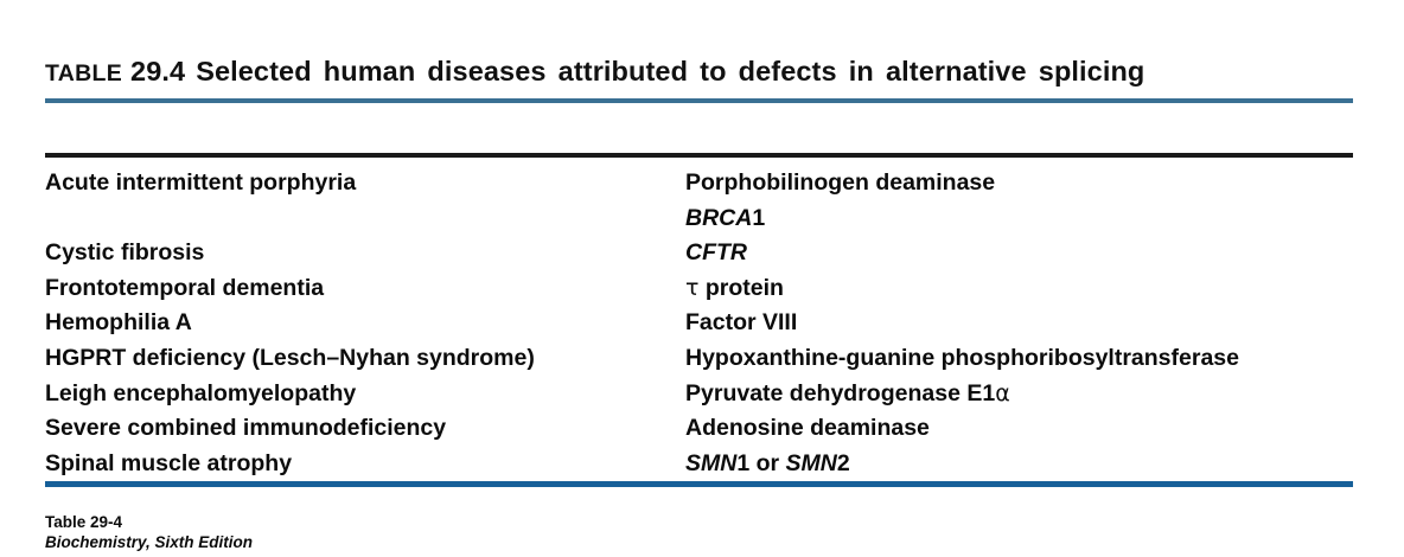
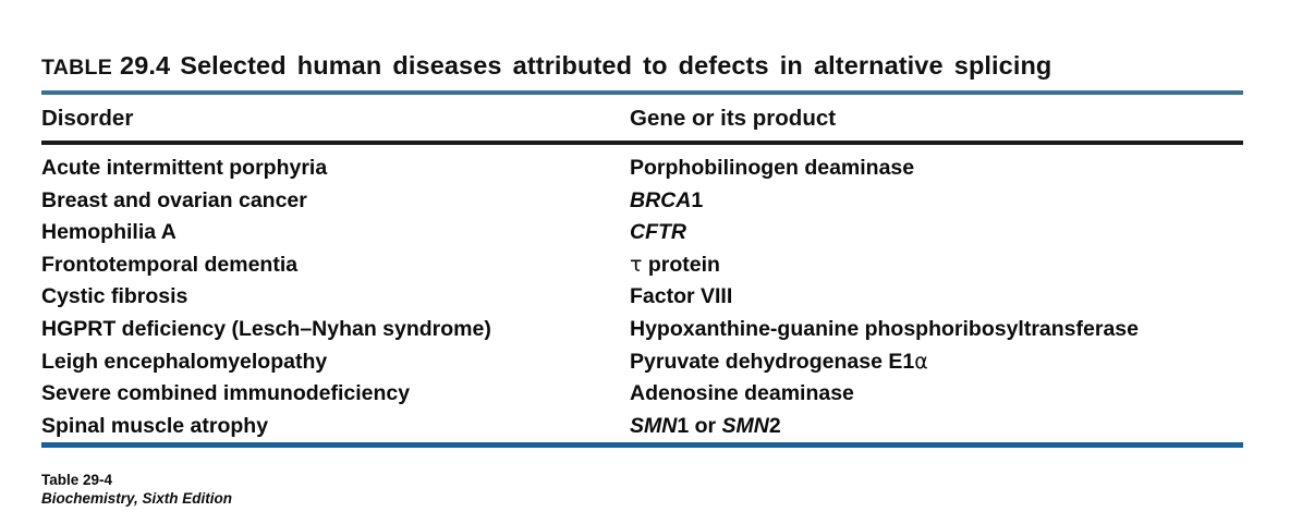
  TABLE 29.4 Selected human diseases attributed to defects in alternative splicing
+ Disorder
+ Gene or its product
  Acute intermittent porphyria
  Porphobilinogen deaminase
+ Breast and ovarian cancer
  BRCA1
- Cystic fibrosis
+ Hemophilia A
  CFTR
  Frontotemporal dementia
  τ protein
- Hemophilia A
+ Cystic fibrosis
  Factor VIII
  HGPRT deficiency (Lesch–Nyhan syndrome)
  Hypoxanthine-guanine phosphoribosyltransferase
  Leigh encephalomyelopathy
  Pyruvate dehydrogenase E1α
  Severe combined immunodeficiency
  Adenosine deaminase
  Spinal muscle atrophy
  SMN1 or SMN2
  Table 29-4
  Biochemistry, Sixth Edition
